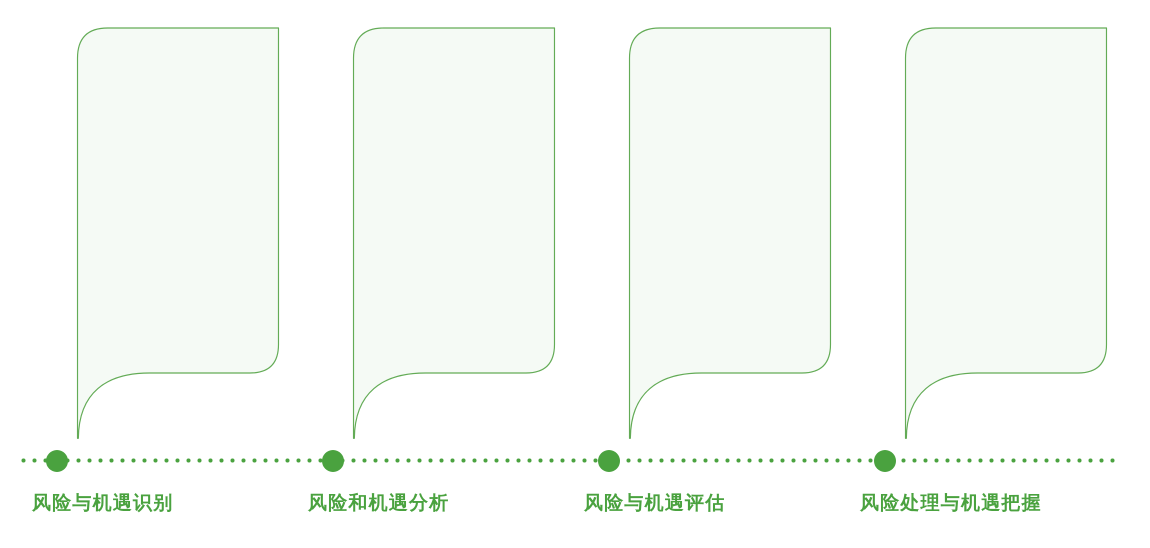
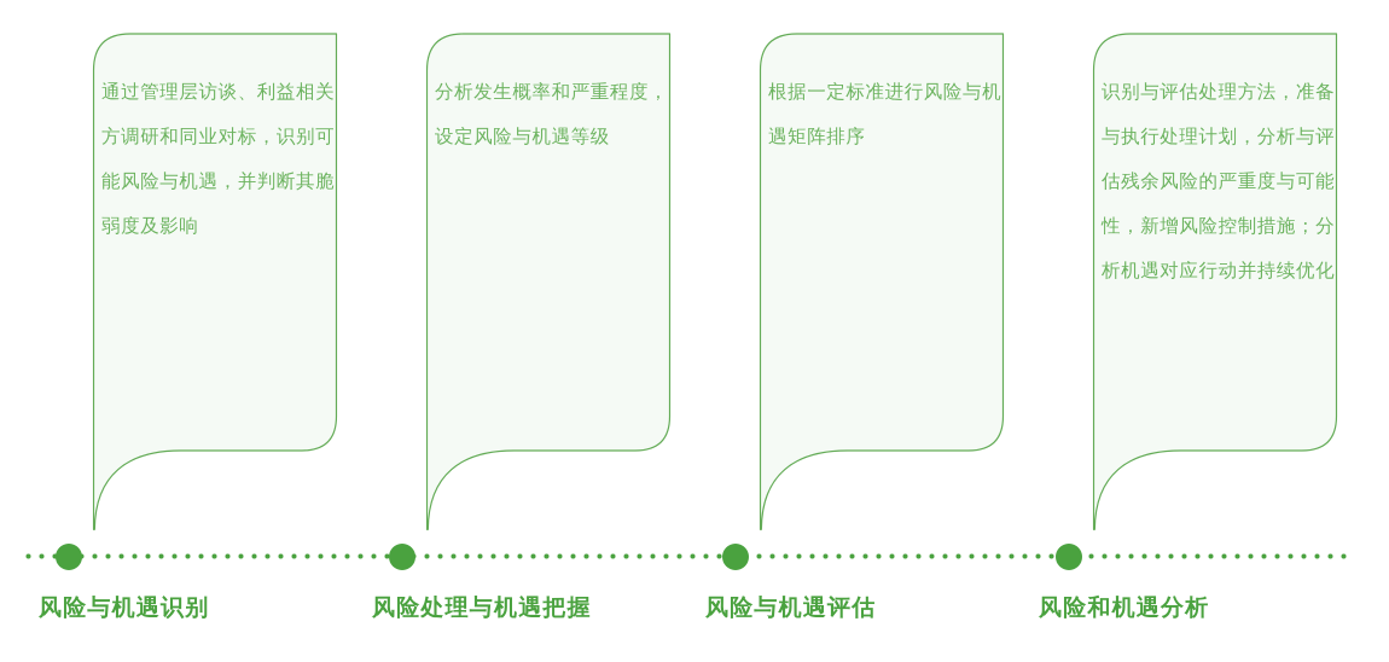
+ 通过管理层访谈、利益相关方调研和同业对标，识别可能风险与机遇，并判断其脆弱度及影响
+ 分析发生概率和严重程度，设定风险与机遇等级
+ 根据一定标准进行风险与机遇矩阵排序
+ 识别与评估处理方法，准备与执行处理计划，分析与评估残余风险的严重度与可能性，新增风险控制措施；分析机遇对应行动并持续优化
  风险与机遇识别
- 风险和机遇分析
+ 风险处理与机遇把握
  风险与机遇评估
- 风险处理与机遇把握
+ 风险和机遇分析
